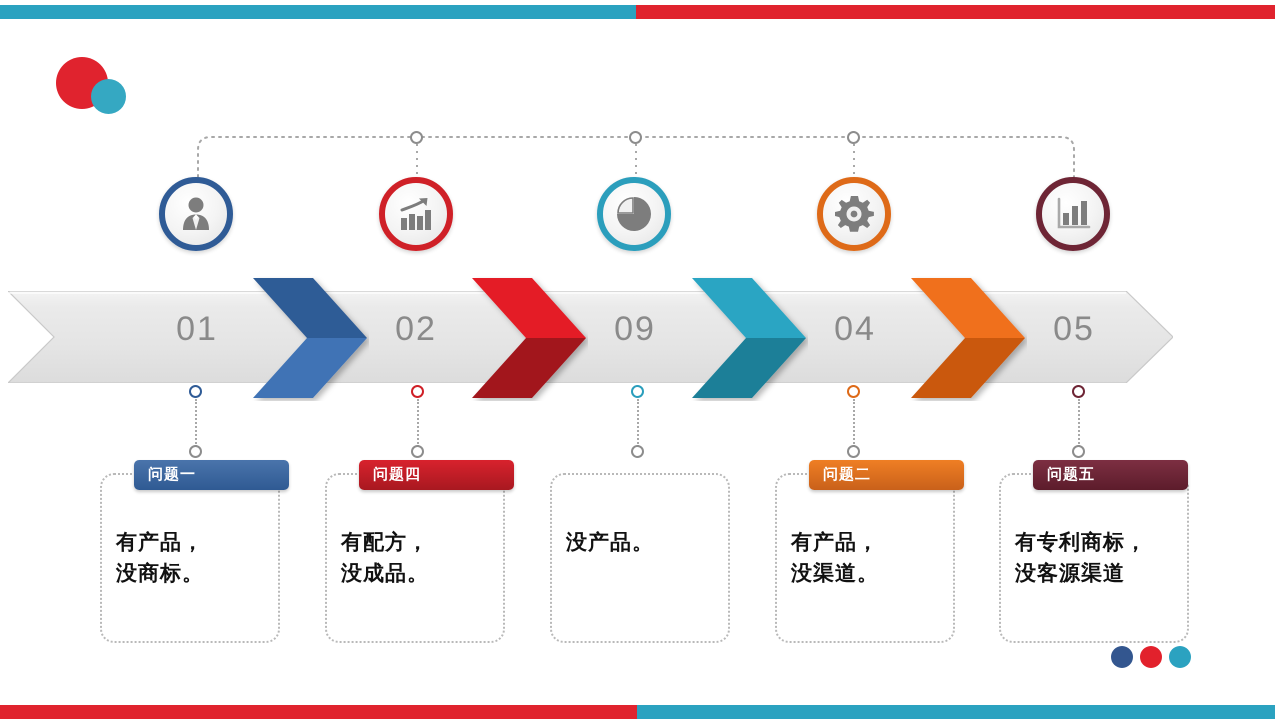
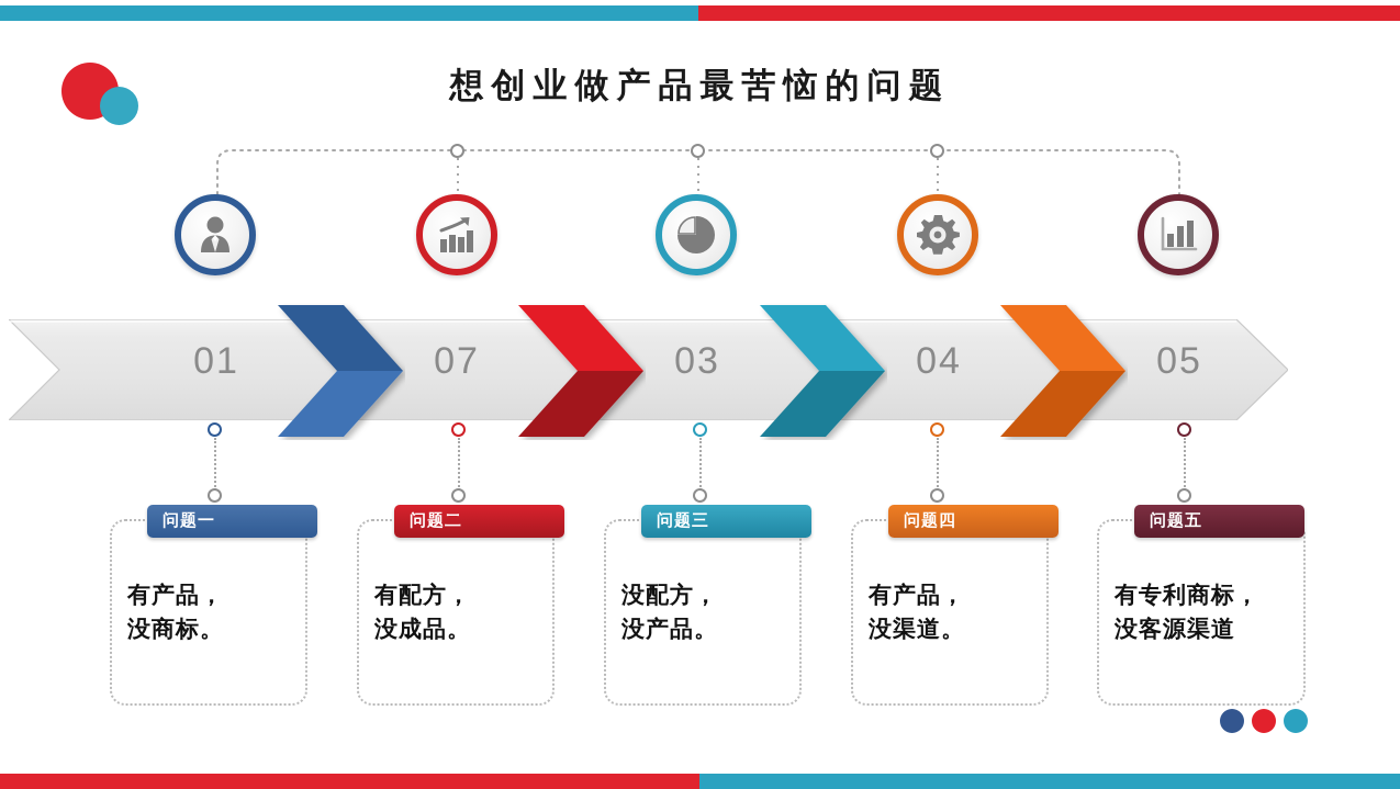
+ 想创业做产品最苦恼的问题
  01
- 02
+ 07
- 09
+ 03
  04
  05
  问题一
  有产品，
  没商标。
- 问题四
+ 问题二
  有配方，
  没成品。
+ 问题三
+ 没配方，
  没产品。
- 问题二
+ 问题四
  有产品，
  没渠道。
  问题五
  有专利商标，
  没客源渠道
